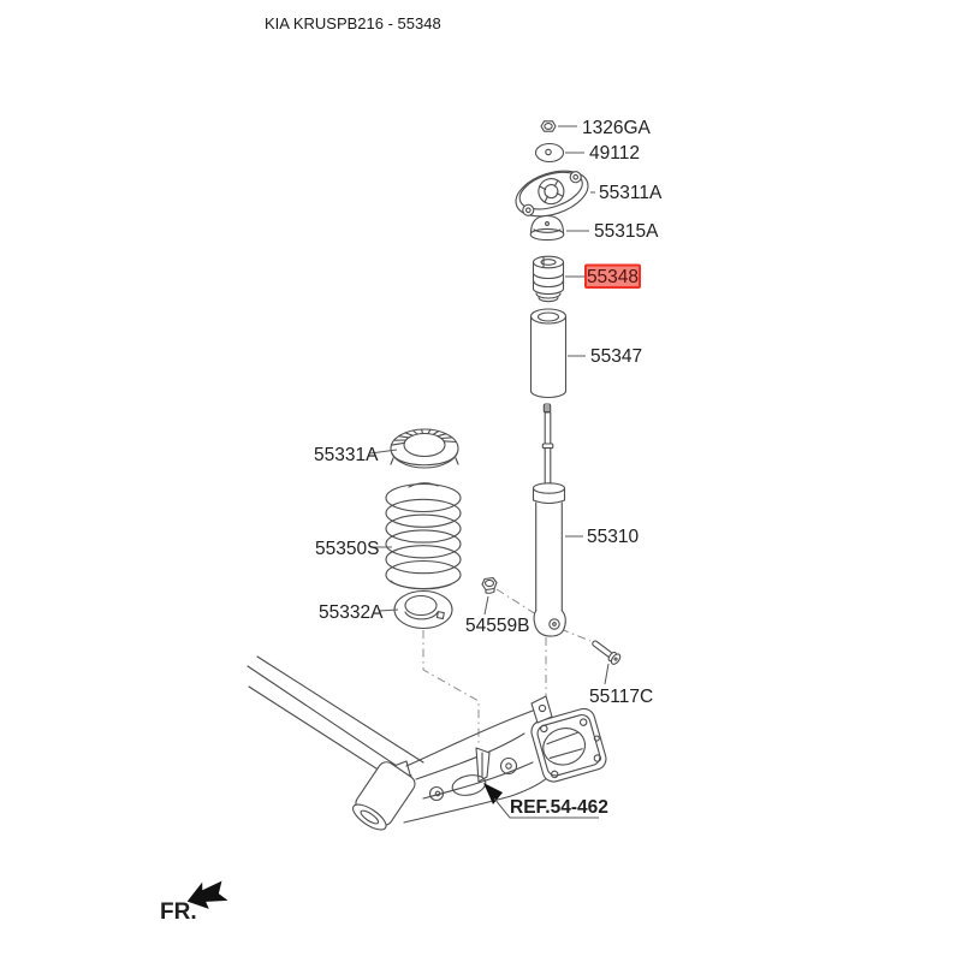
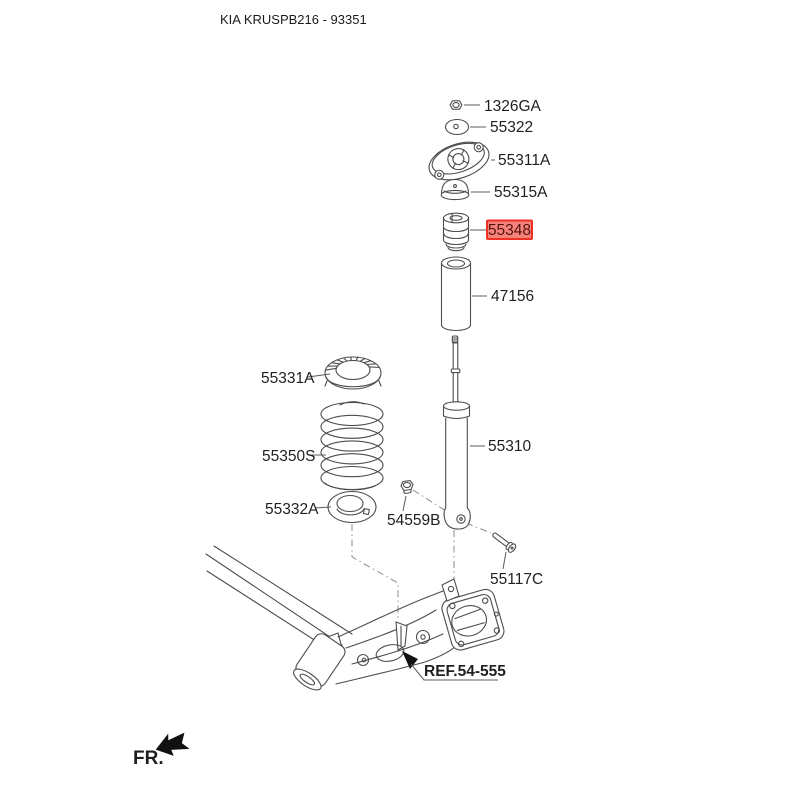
- KIA KRUSPB216 - 55348
+ KIA KRUSPB216 - 93351
- REF.54-462
+ REF.54-555
  1326GA
- 49112
+ 55322
  55311A
  55315A
  55348
- 55347
+ 47156
  55310
  55331A
  55350S
  55332A
  54559B
  55117C
  FR.
